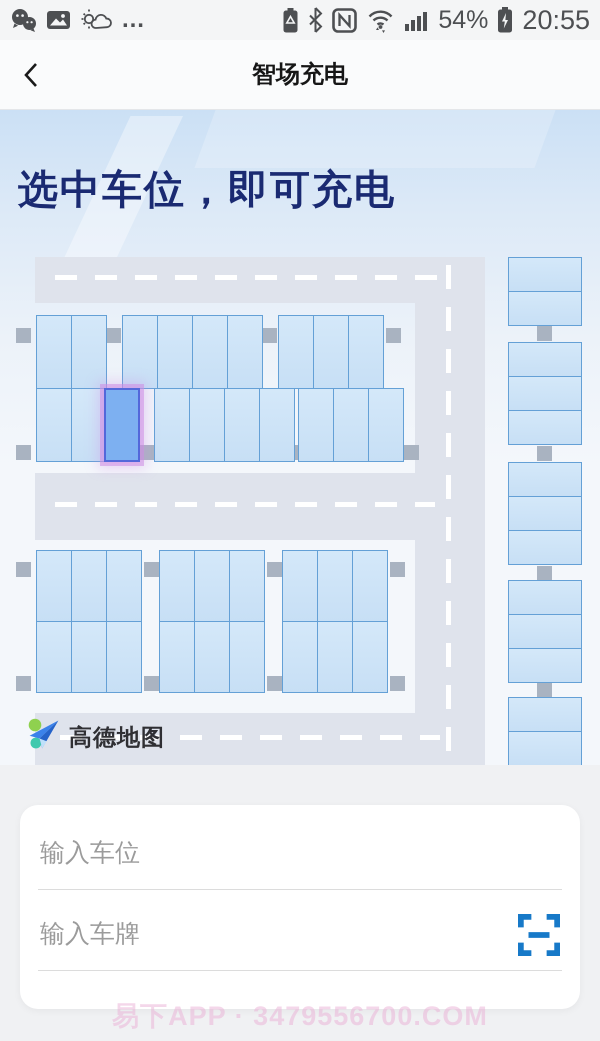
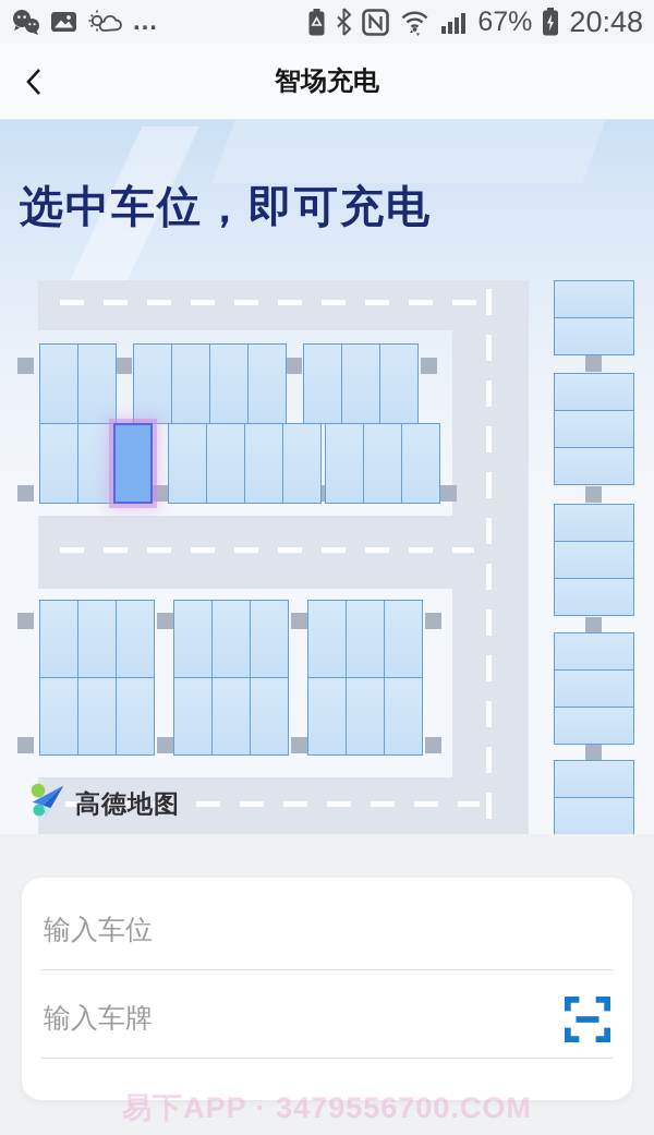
  …
- 54%
+ 67%
- 20:55
+ 20:48
  智场充电
  选中车位，即可充电
  高德地图
  输入车位
  输入车牌
  易下APP · 3479556700.COM
